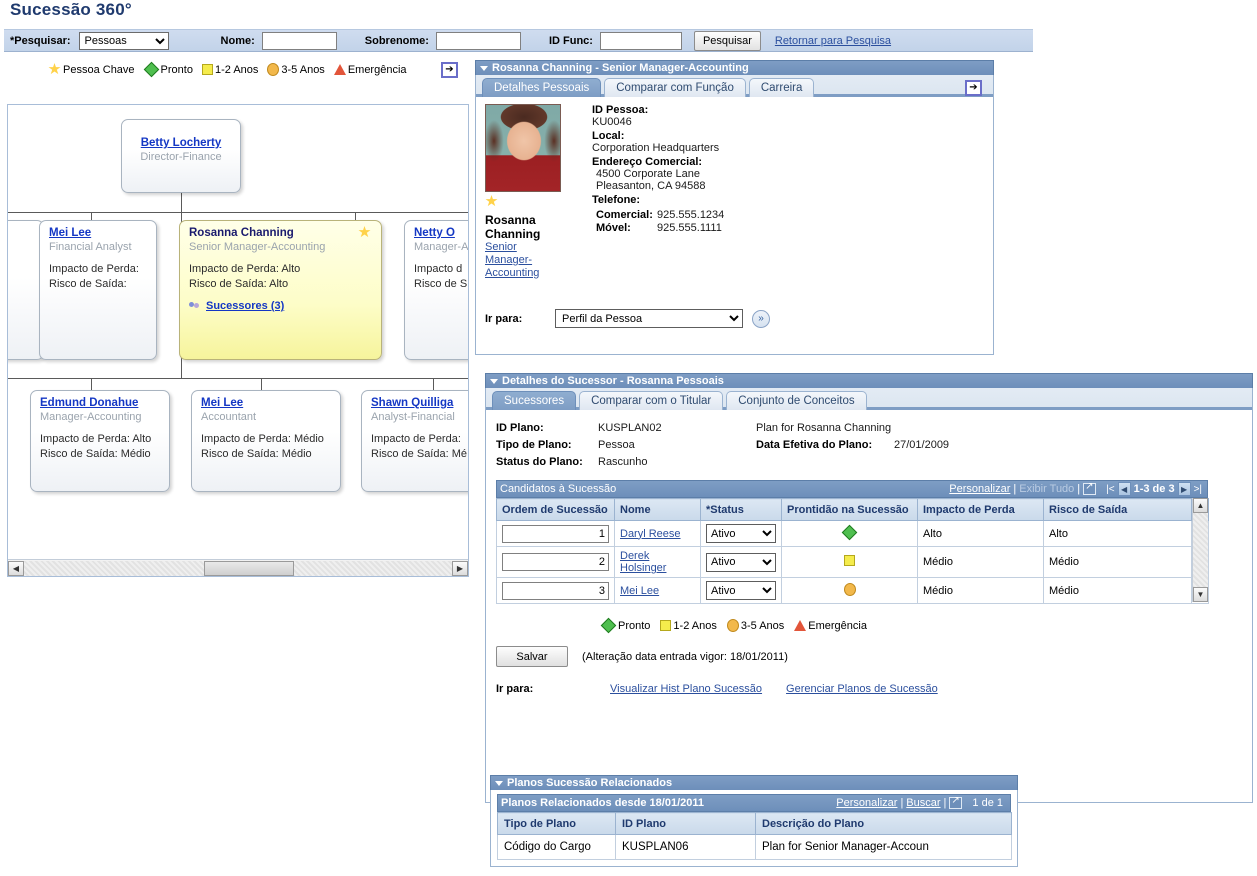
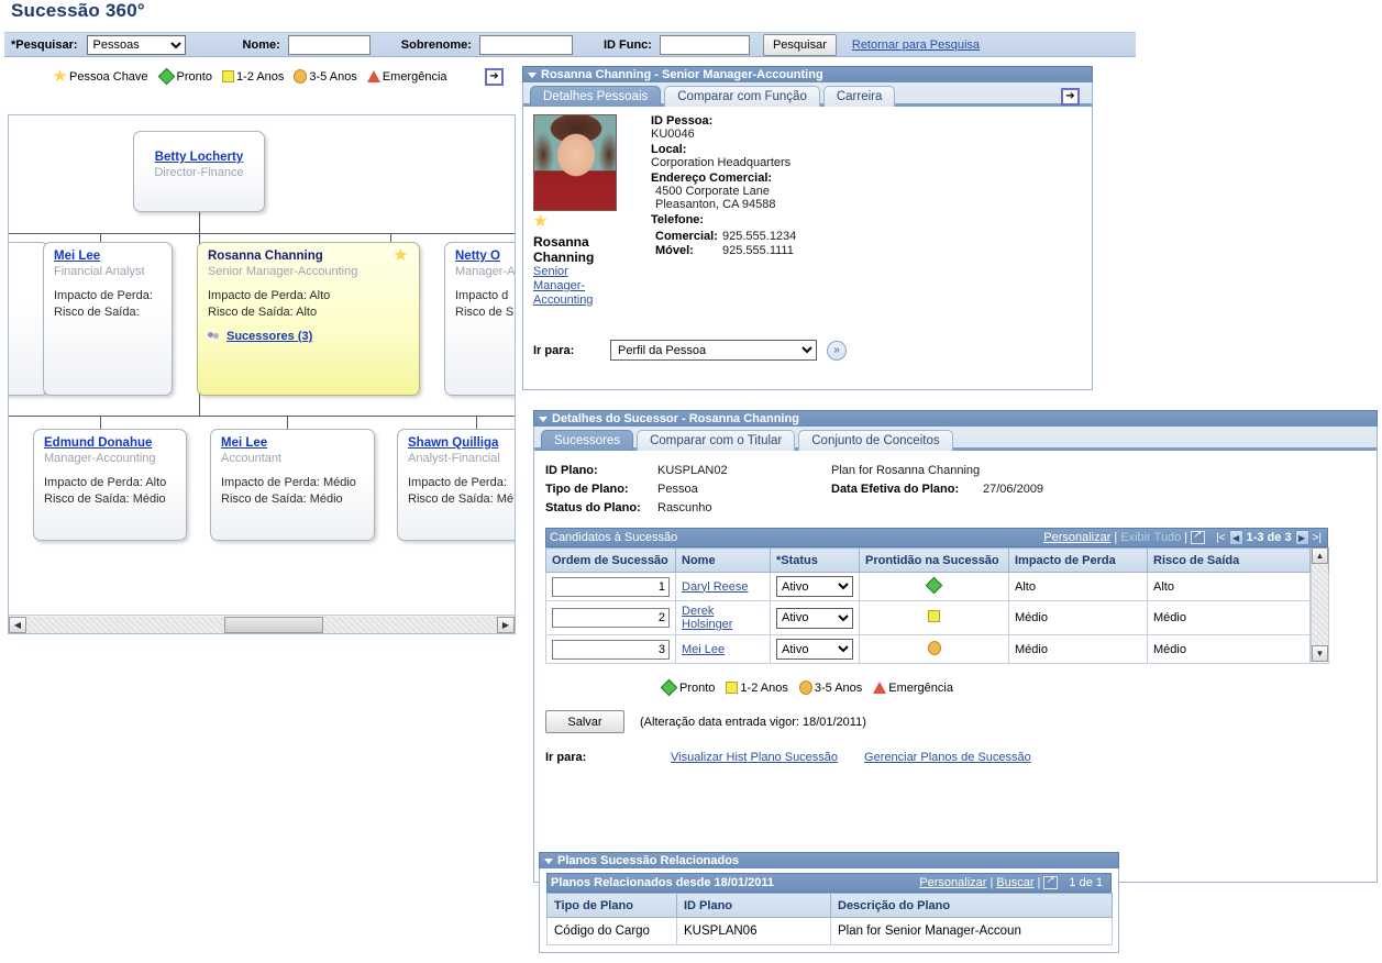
  Sucessão 360°
  *Pesquisar:
  Pessoas
  Nome:
  Sobrenome:
  ID Func:
  Pesquisar
  Retornar para Pesquisa
  Pessoa Chave
  Pronto
  1-2 Anos
  3-5 Anos
  Emergência
  ➔
  Betty Locherty
  Director-Finance
  Mei Lee
  Financial Analyst
  Impacto de Perda:
  Risco de Saída:
  Rosanna Channing
  Senior Manager-Accounting
  Impacto de Perda: Alto
  Risco de Saída: Alto
  Sucessores (3)
  Netty O
  Manager-A
  Impacto d
  Risco de S
  Edmund Donahue
  Manager-Accounting
  Impacto de Perda: Alto
  Risco de Saída: Médio
  Mei Lee
  Accountant
  Impacto de Perda: Médio
  Risco de Saída: Médio
  Shawn Quilliga
  Analyst-Financial
  Impacto de Perda:
  Risco de Saída: Mé
  ◀
  ▶
  Rosanna Channing - Senior Manager-Accounting
  Detalhes Pessoais
  Comparar com Função
  Carreira
  Rosanna Channing
  Senior Manager-Accounting
  ID Pessoa:
  KU0046
  Local:
  Corporation Headquarters
  Endereço Comercial:
  4500 Corporate Lane
  Pleasanton, CA 94588
  Telefone:
  Comercial:
  925.555.1234
  Móvel:
  925.555.1111
  Ir para:
  Perfil da Pessoa
  »
  ➔
- Detalhes do Sucessor - Rosanna Pessoais
+ Detalhes do Sucessor - Rosanna Channing
  Sucessores
  Comparar com o Titular
  Conjunto de Conceitos
  ID Plano:
  KUSPLAN02
  Tipo de Plano:
  Pessoa
  Status do Plano:
  Rascunho
  Plan for Rosanna Channing
  Data Efetiva do Plano:
- 27/01/2009
+ 27/06/2009
  Candidatos à Sucessão
  Personalizar
  |
  Exibir Tudo
  |
  |<
  ◀
  1-3 de 3
  ▶
  >|
  Ordem de Sucessão	Nome	*Status	Prontidão na Sucessão	Impacto de Perda	Risco de Saída
  1	Daryl Reese	Ativo		Alto	Alto
  2	Derek Holsinger	Ativo		Médio	Médio
  3	Mei Lee	Ativo		Médio	Médio
  ▲
  ▼
  Pronto
  1-2 Anos
  3-5 Anos
  Emergência
  Salvar
  (Alteração data entrada vigor: 18/01/2011)
  Ir para:
  Visualizar Hist Plano Sucessão
  Gerenciar Planos de Sucessão
  Planos Sucessão Relacionados
  Planos Relacionados desde 18/01/2011
  Personalizar
  |
  Buscar
  |
  1 de 1
  Tipo de Plano	ID Plano	Descrição do Plano
  Código do Cargo	KUSPLAN06	Plan for Senior Manager-Accoun
